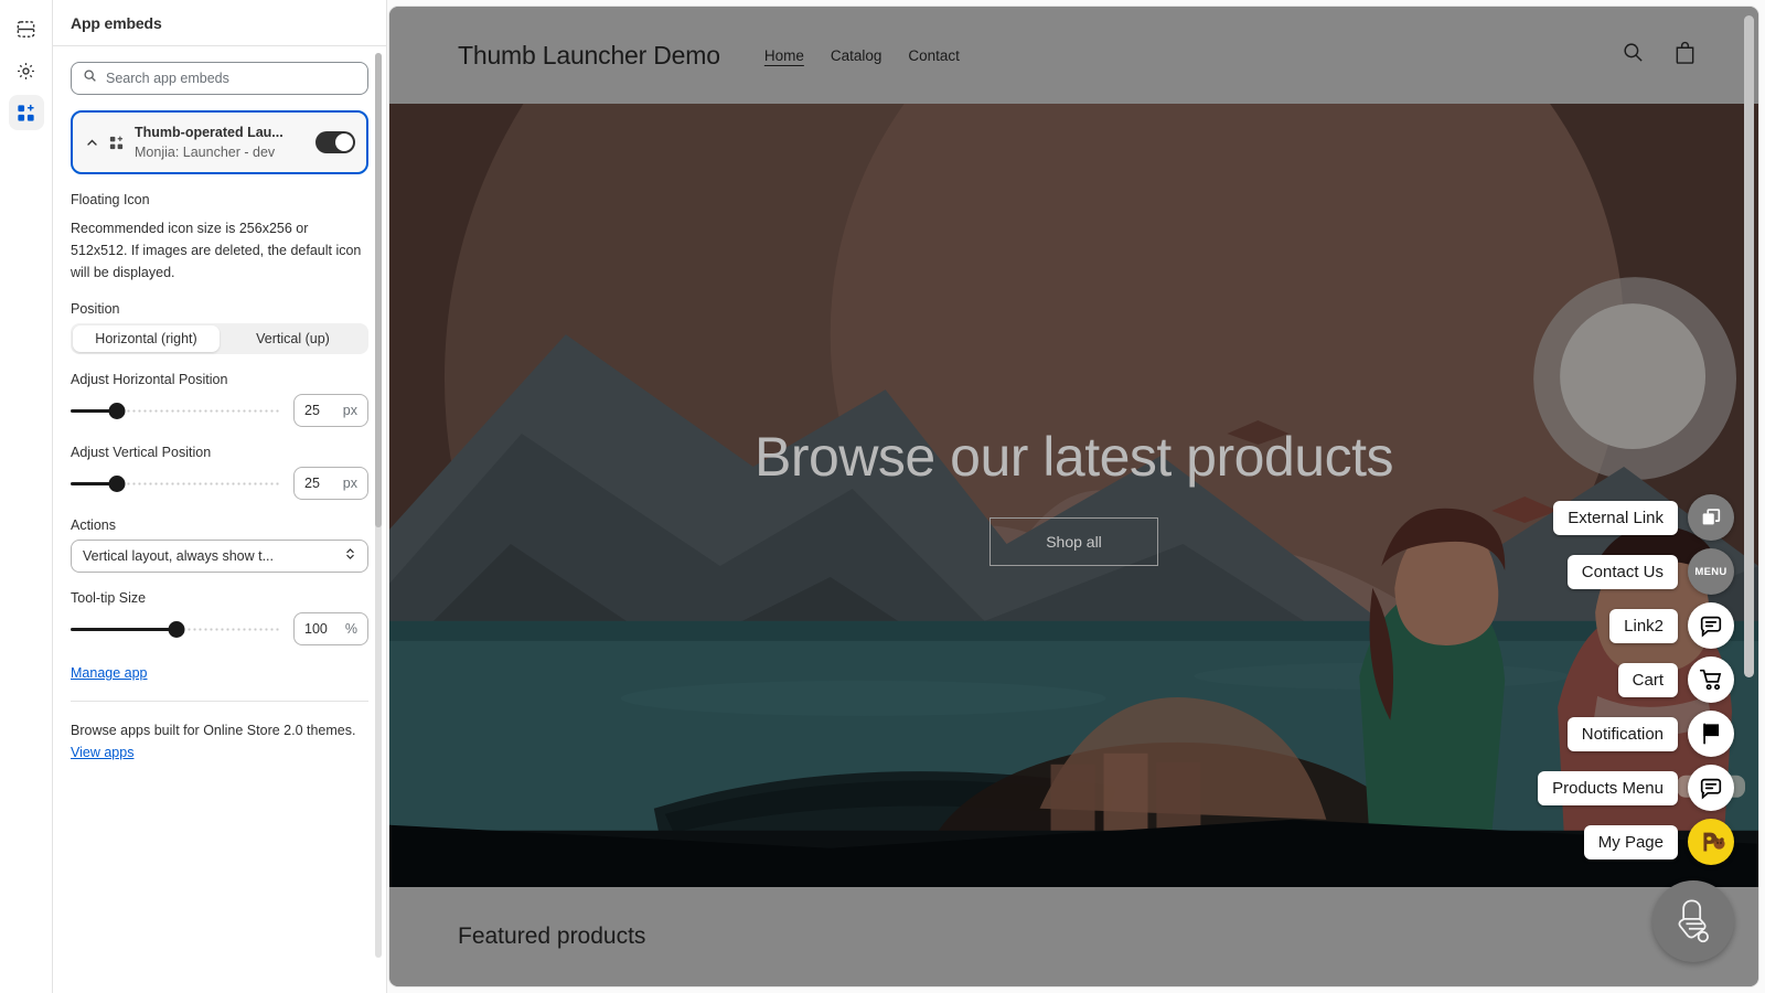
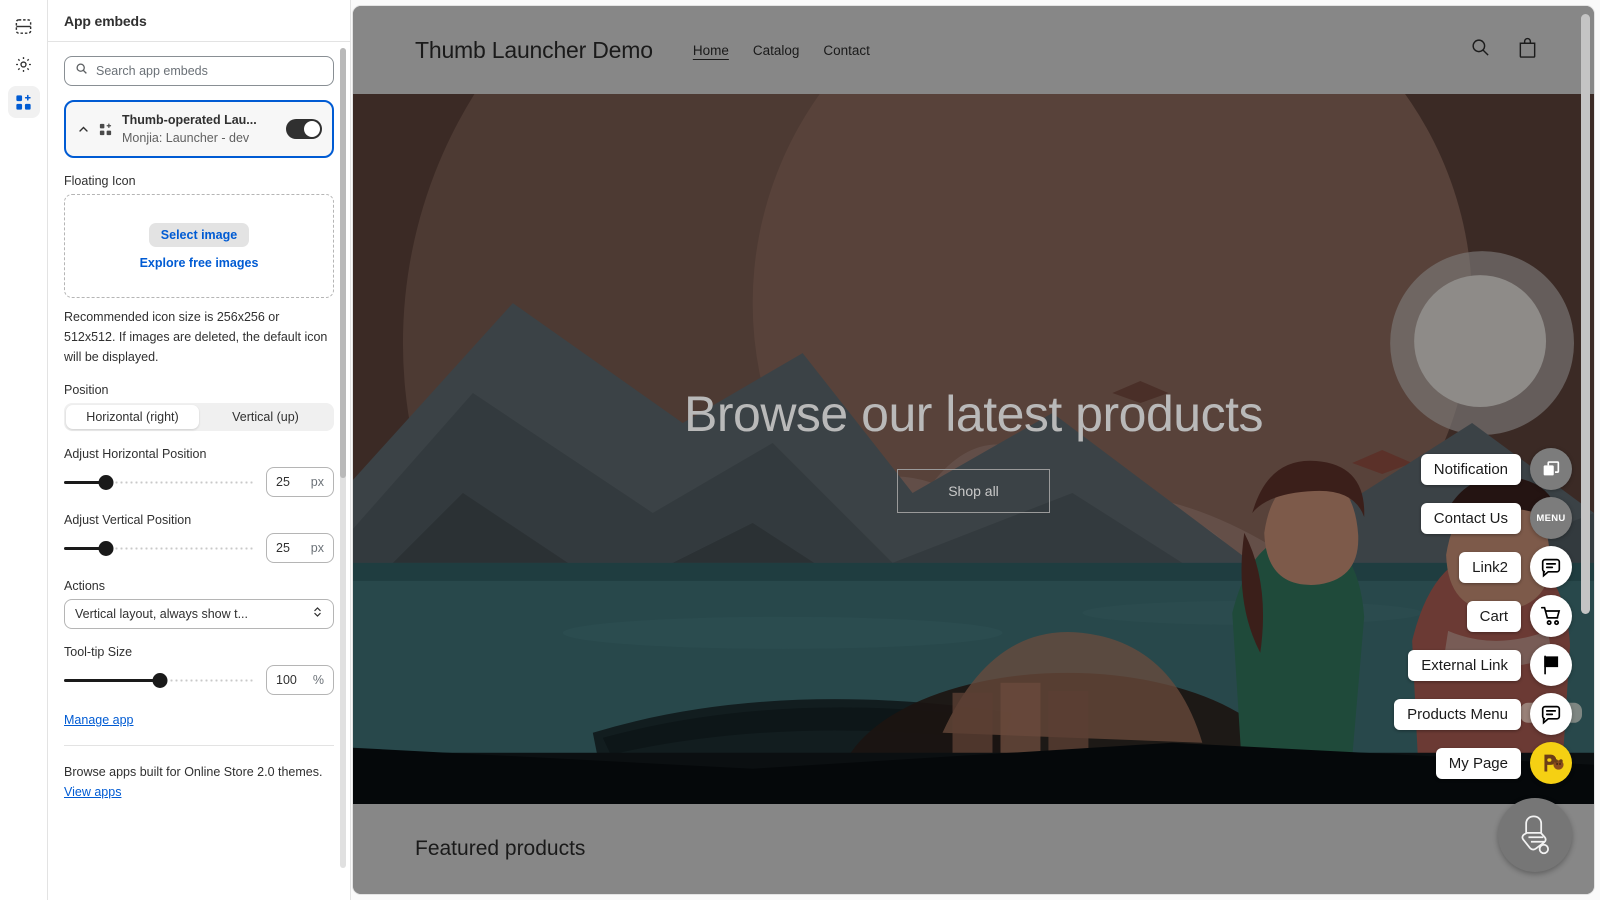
  App embeds
  Search app embeds
  Thumb-operated Lau...
  Monjia: Launcher - dev
  Floating Icon
+ Select image
+ Explore free images
  Recommended icon size is 256x256 or 512x512. If images are deleted, the default icon will be displayed.
  Position
  Horizontal (right)
  Vertical (up)
  Adjust Horizontal Position
  25
  px
  Adjust Vertical Position
  25
  px
  Actions
  Vertical layout, always show t...
  Tool-tip Size
  100
  %
  Manage app
  Browse apps built for Online Store 2.0 themes. View apps
  Thumb Launcher Demo
  Home
  Catalog
  Contact
  Browse our latest products
  Shop all
  Featured products
- External Link
+ Notification
  Contact Us
  MENU
  Link2
  Cart
- Notification
+ External Link
  Products Menu
  My Page
